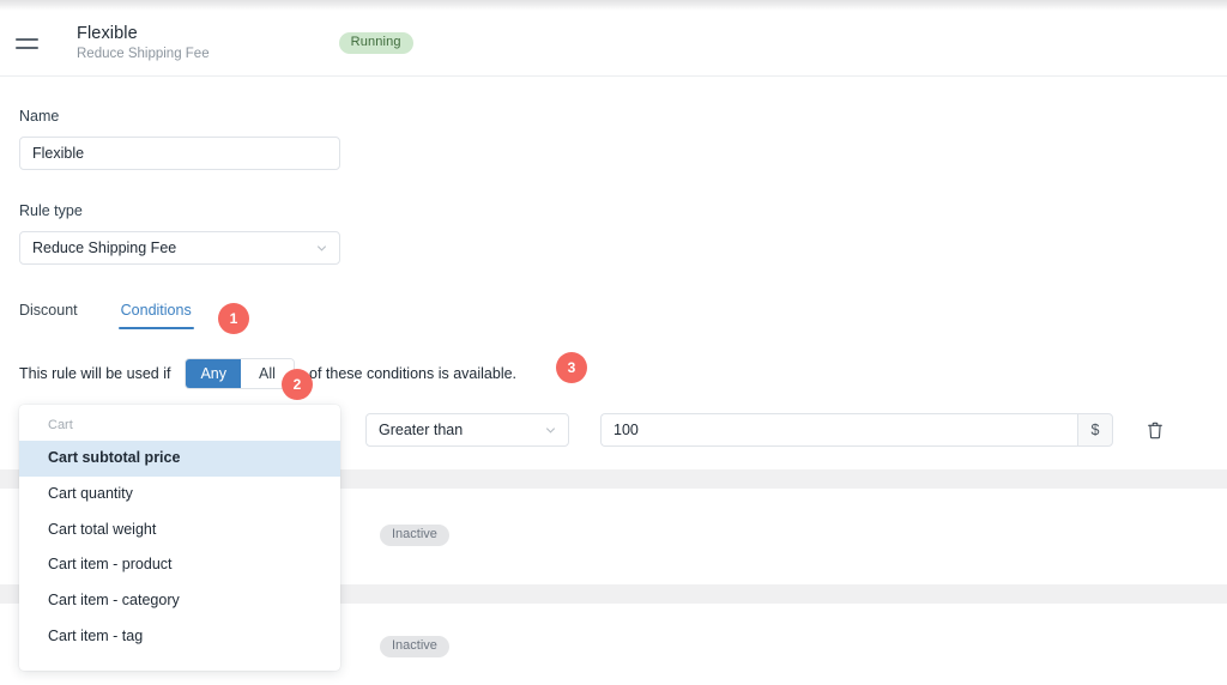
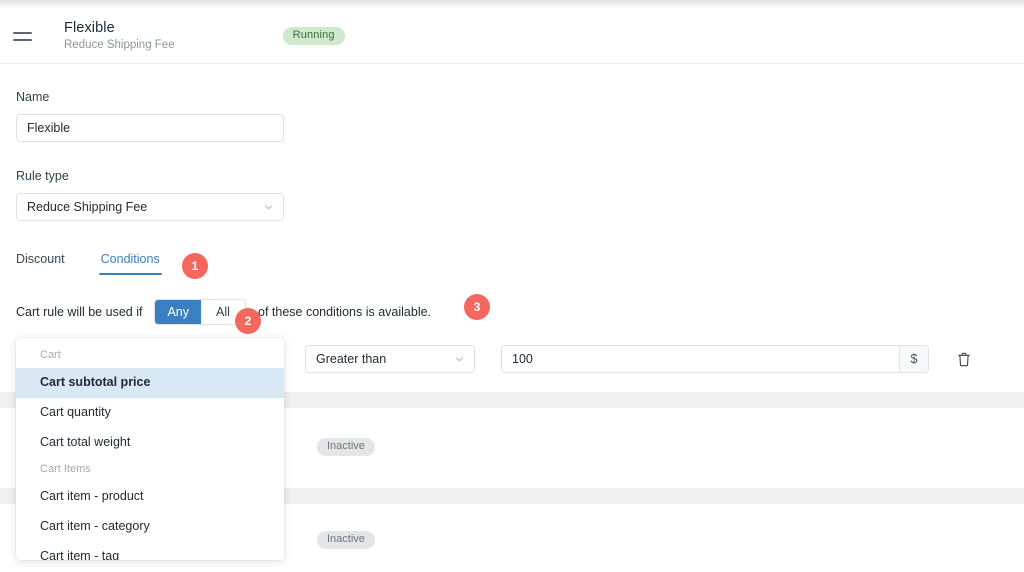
  Flexible
  Reduce Shipping Fee
  Running
  Inactive
  Inactive
  Name
  Flexible
  Rule type
  Reduce Shipping Fee
  Discount
  Conditions
- This rule will be used if
+ Cart rule will be used if
  Any
  All
  of these conditions is available.
  Greater than
  100
  $
  Cart
  Cart subtotal price
  Cart quantity
  Cart total weight
+ Cart Items
  Cart item - product
  Cart item - category
  Cart item - tag
  1
  2
  3
